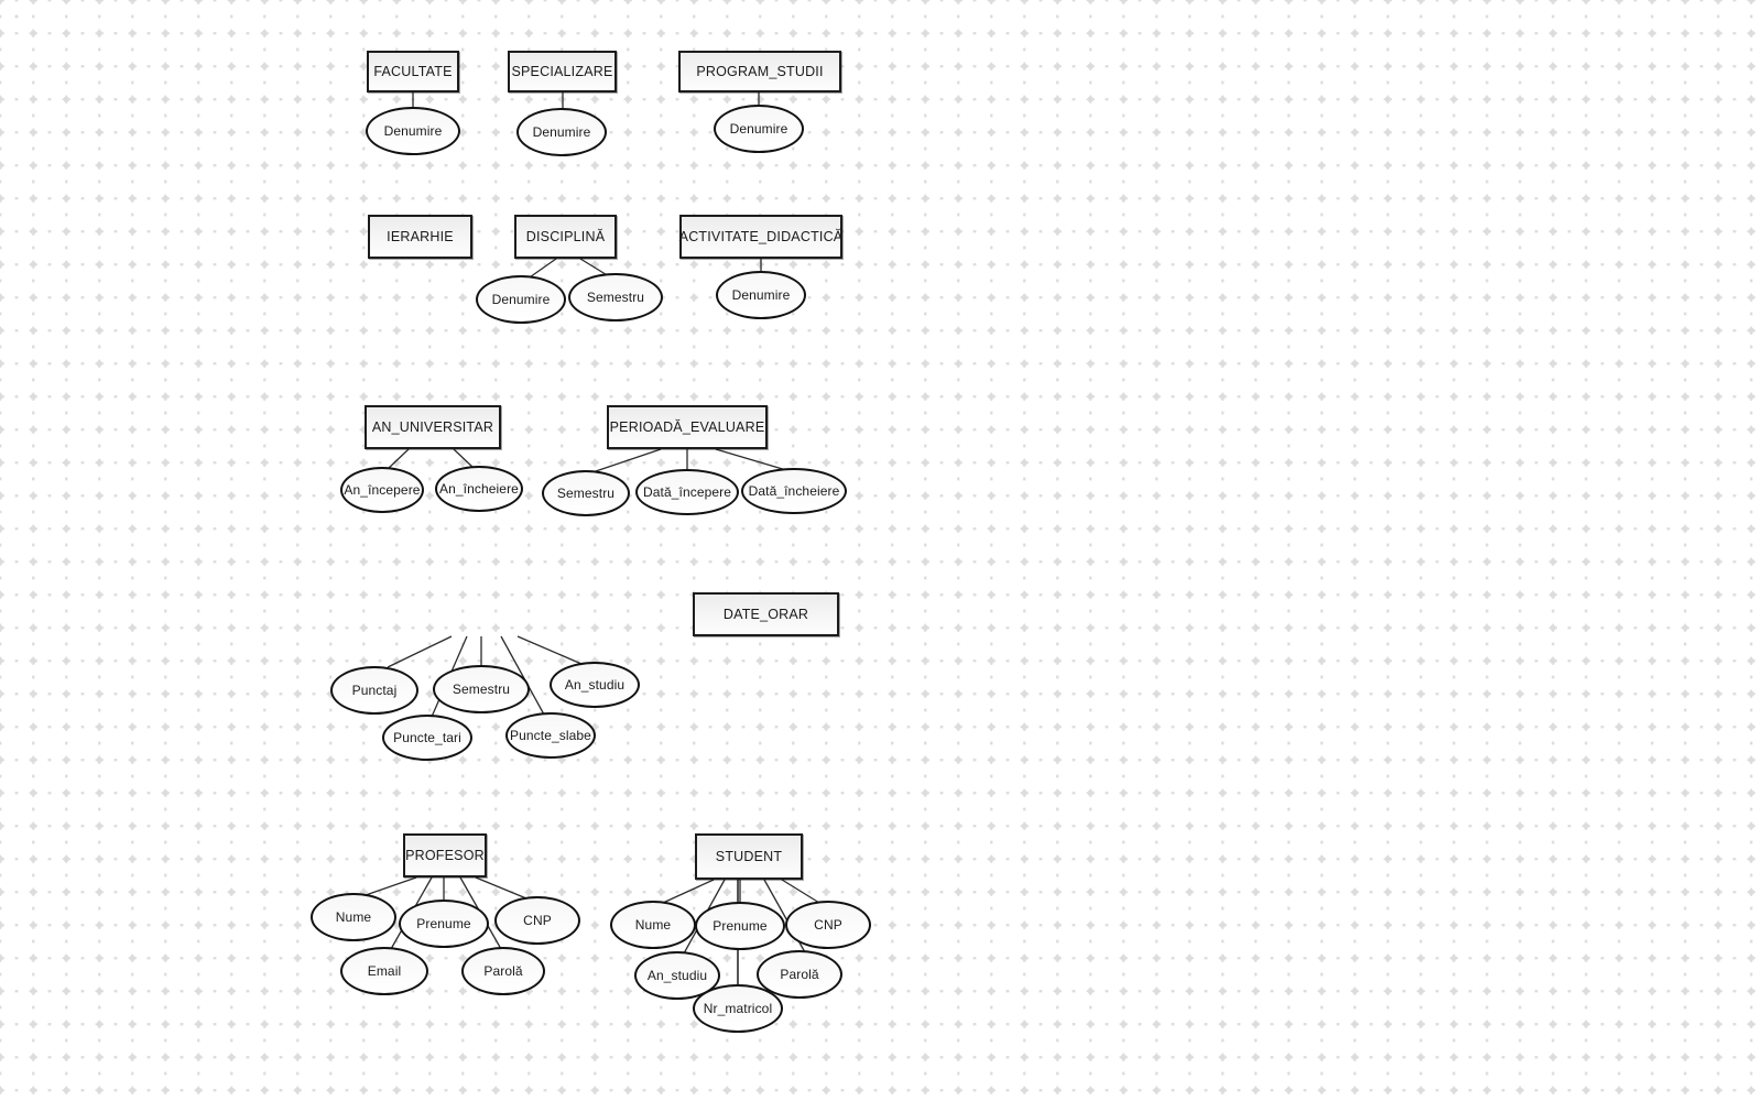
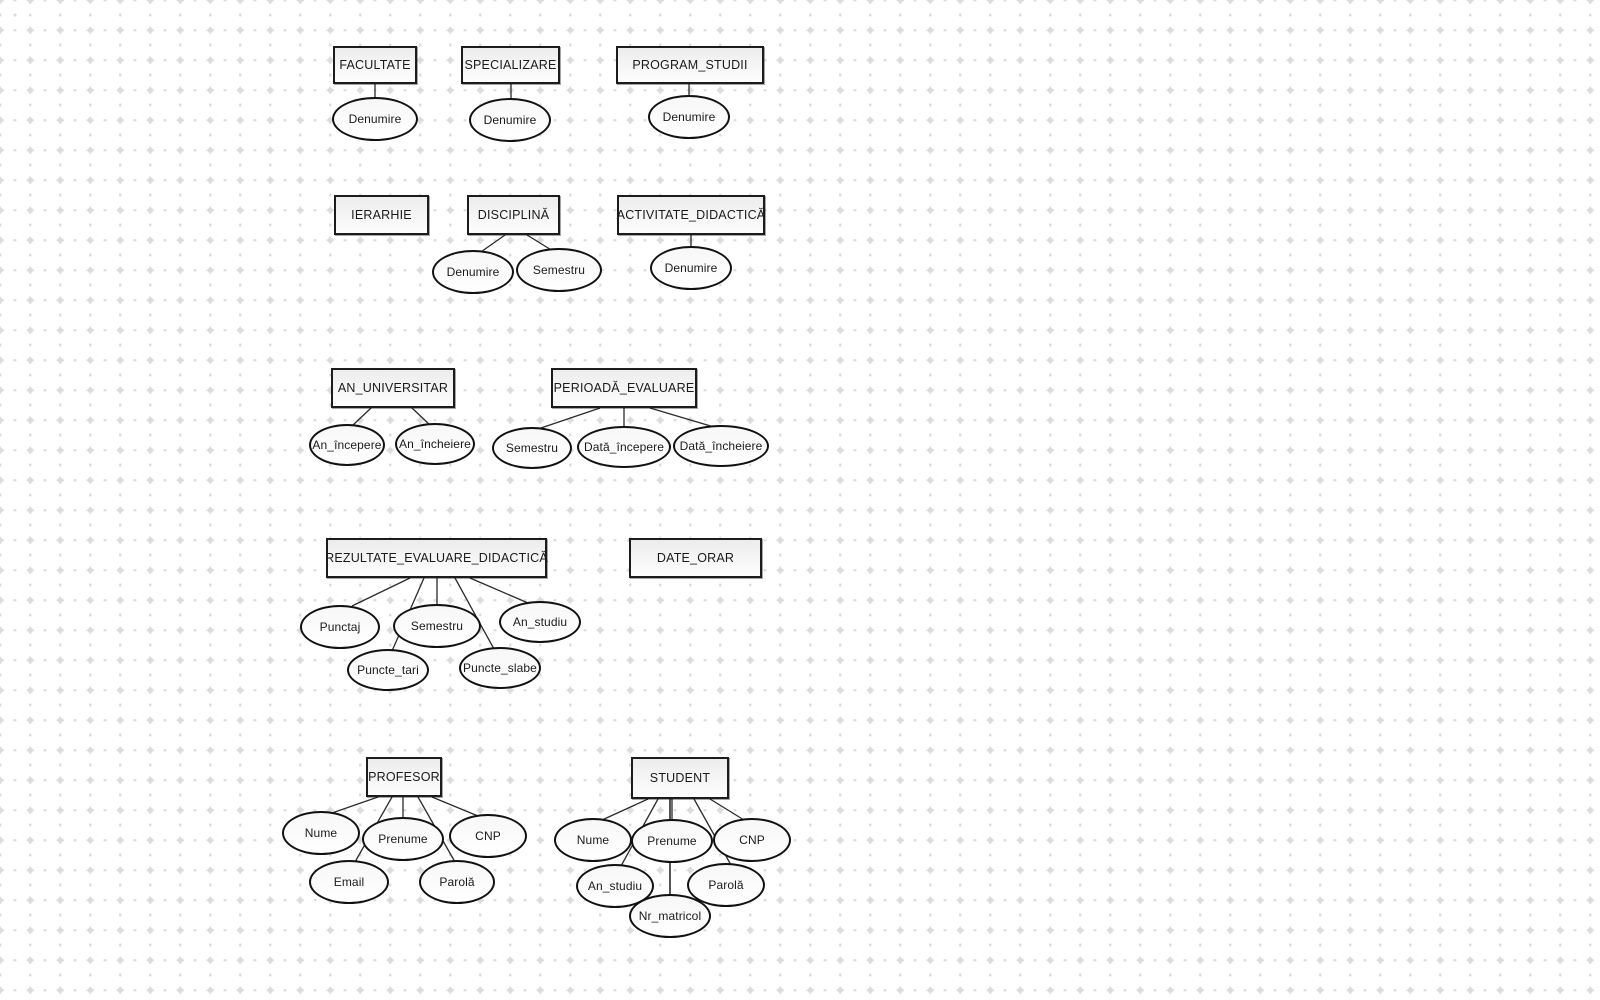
  FACULTATE
  SPECIALIZARE
  PROGRAM_STUDII
  IERARHIE
  DISCIPLINĂ
  ACTIVITATE_DIDACTICĂ
  AN_UNIVERSITAR
  PERIOADĂ_EVALUARE
+ REZULTATE_EVALUARE_DIDACTICĂ
  DATE_ORAR
  PROFESOR
  STUDENT
  Denumire
  Denumire
  Denumire
  Denumire
  Semestru
  Denumire
  An_începere
  An_încheiere
  Semestru
  Dată_începere
  Dată_încheiere
  Punctaj
  Semestru
  An_studiu
  Puncte_tari
  Puncte_slabe
  Nume
  Prenume
  CNP
  Email
  Parolă
  Nume
  Prenume
  CNP
  An_studiu
  Parolă
  Nr_matricol
